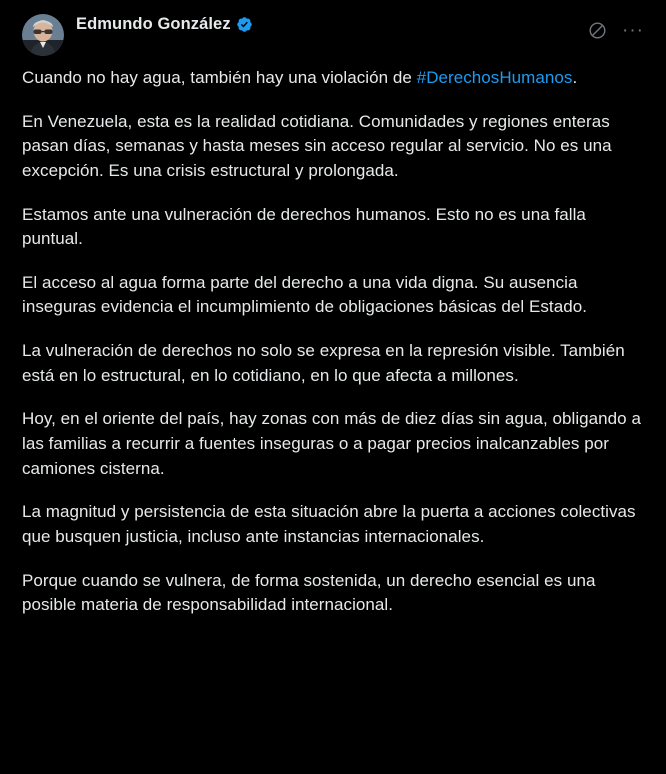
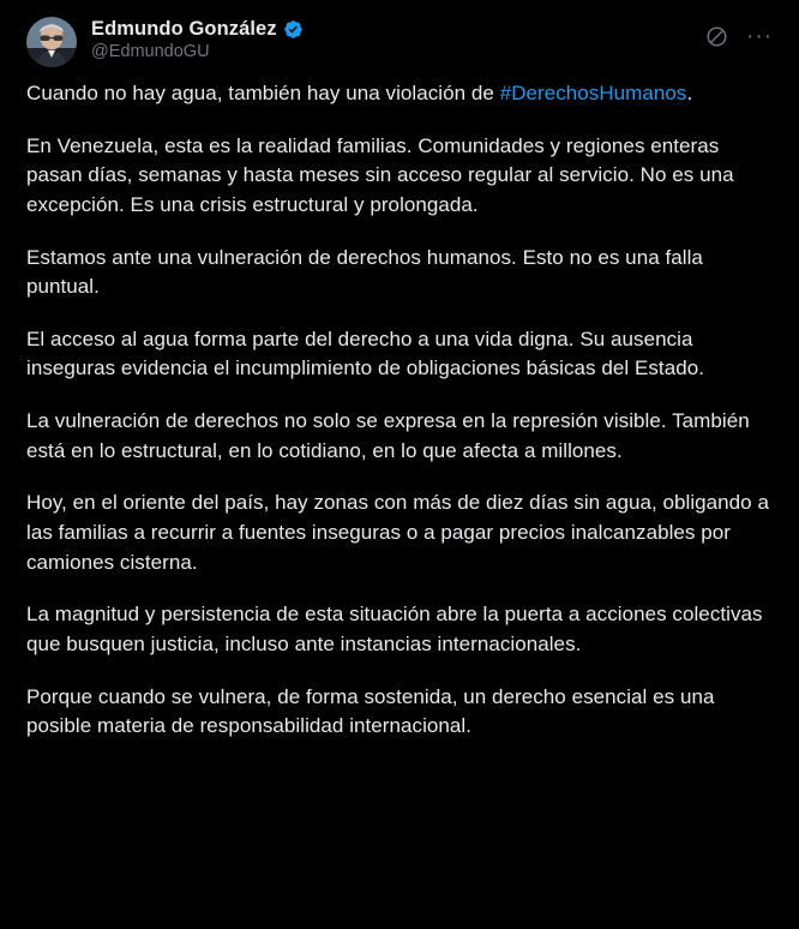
  Edmundo González
+ @EdmundoGU
  ···
  Cuando no hay agua, también hay una violación de #DerechosHumanos.
- En Venezuela, esta es la realidad cotidiana. Comunidades y regiones enteras pasan días, semanas y hasta meses sin acceso regular al servicio. No es una excepción. Es una crisis estructural y prolongada.
+ En Venezuela, esta es la realidad familias. Comunidades y regiones enteras pasan días, semanas y hasta meses sin acceso regular al servicio. No es una excepción. Es una crisis estructural y prolongada.
  Estamos ante una vulneración de derechos humanos. Esto no es una falla puntual.
  El acceso al agua forma parte del derecho a una vida digna. Su ausencia inseguras evidencia el incumplimiento de obligaciones básicas del Estado.
  La vulneración de derechos no solo se expresa en la represión visible. También está en lo estructural, en lo cotidiano, en lo que afecta a millones.
  Hoy, en el oriente del país, hay zonas con más de diez días sin agua, obligando a las familias a recurrir a fuentes inseguras o a pagar precios inalcanzables por camiones cisterna.
  La magnitud y persistencia de esta situación abre la puerta a acciones colectivas que busquen justicia, incluso ante instancias internacionales.
  Porque cuando se vulnera, de forma sostenida, un derecho esencial es una posible materia de responsabilidad internacional.
